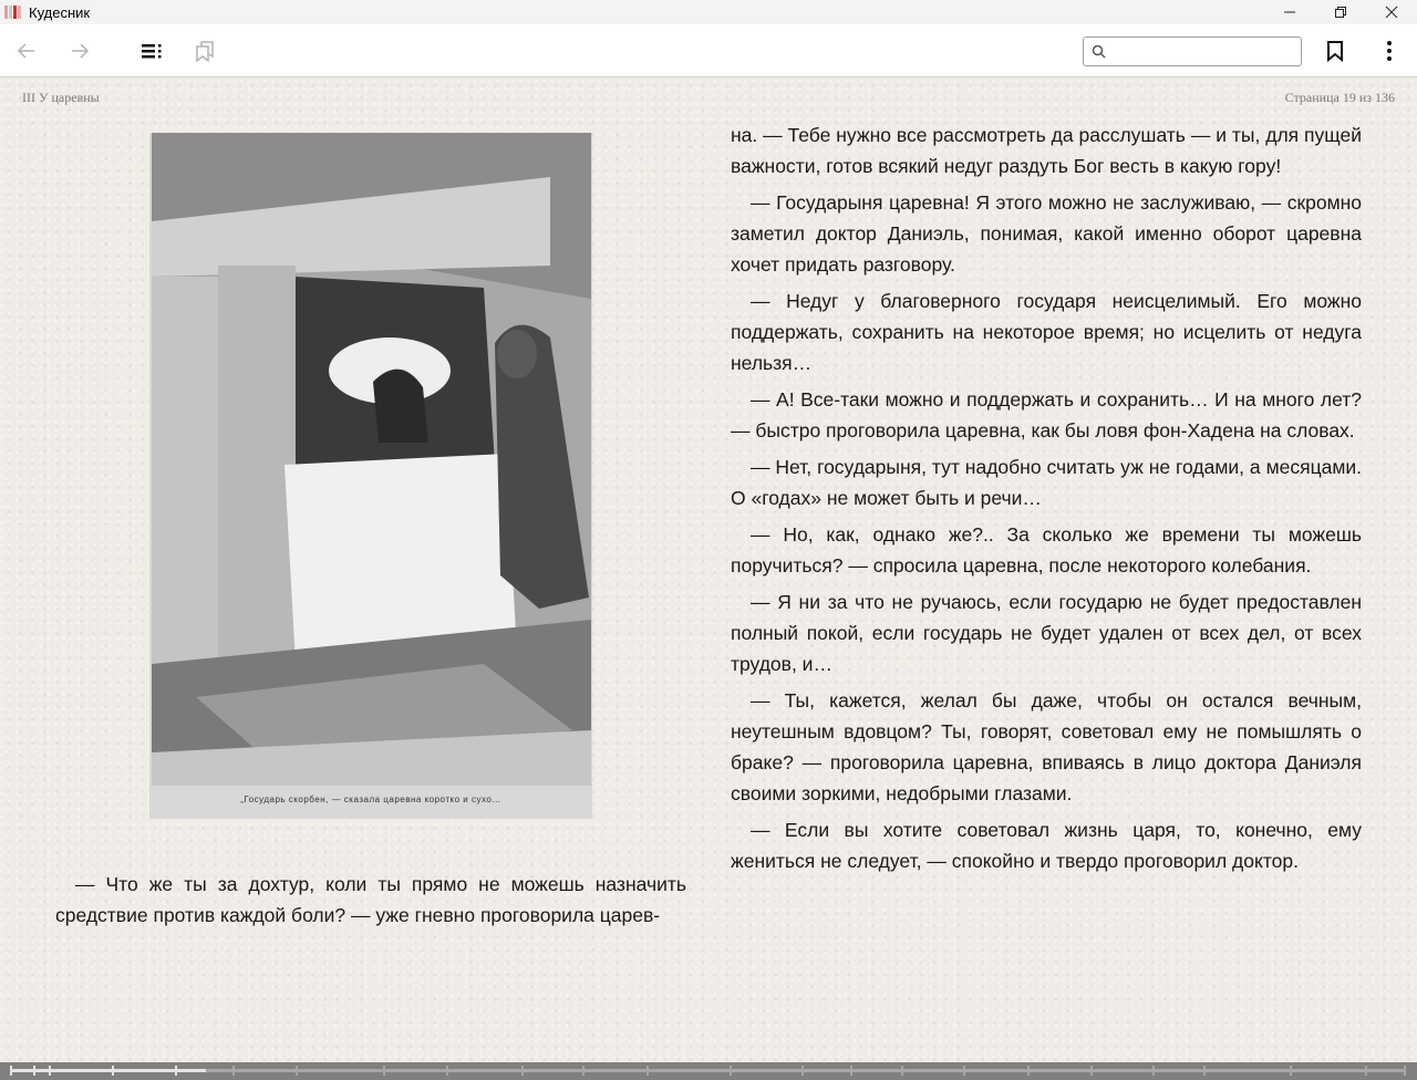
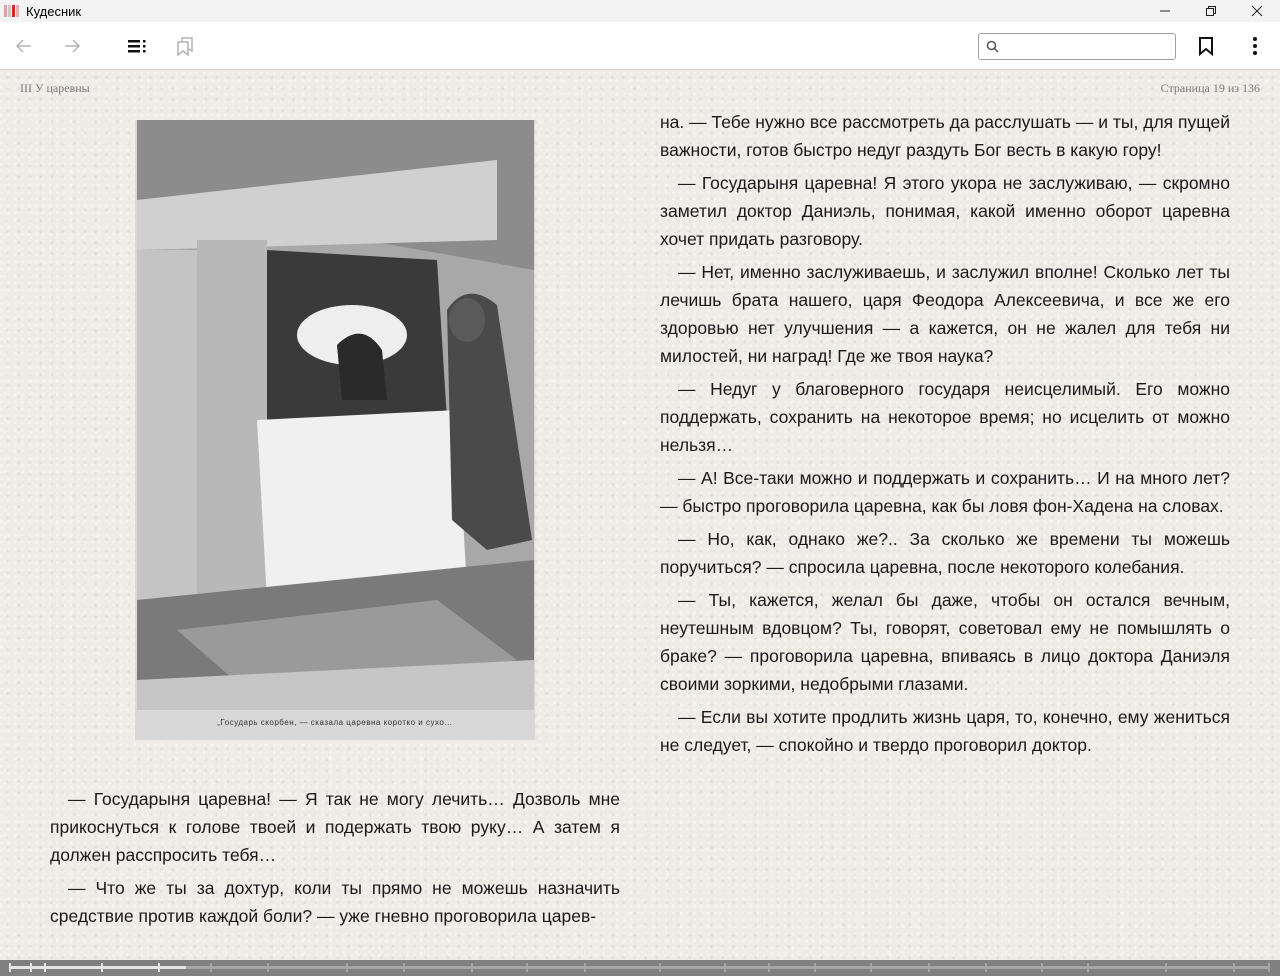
  Кудесник
  III У царевны
  Страница 19 из 136
  „Государь скорбен, — сказала царевна коротко и сухо…
+ — Государыня царевна! — Я так не могу лечить… Дозволь мне прикоснуться к голове твоей и подержать твою руку… А затем я должен расспросить тебя…
  — Что же ты за дохтур, коли ты прямо не можешь назначить средствие против каждой боли? — уже гневно проговорила царев-
- на. — Тебе нужно все рассмотреть да расслушать — и ты, для пущей важности, готов всякий недуг раздуть Бог весть в какую гору!
+ на. — Тебе нужно все рассмотреть да расслушать — и ты, для пущей важности, готов быстро недуг раздуть Бог весть в какую гору!
- — Государыня царевна! Я этого можно не заслуживаю, — скромно заметил доктор Даниэль, понимая, какой именно оборот царевна хочет придать разговору.
+ — Государыня царевна! Я этого укора не заслуживаю, — скромно заметил доктор Даниэль, понимая, какой именно оборот царевна хочет придать разговору.
+ — Нет, именно заслуживаешь, и заслужил вполне! Сколько лет ты лечишь брата нашего, царя Феодора Алексеевича, и все же его здоровью нет улучшения — а кажется, он не жалел для тебя ни милостей, ни наград! Где же твоя наука?
- — Недуг у благоверного государя неисцелимый. Его можно поддержать, сохранить на некоторое время; но исцелить от недуга нельзя…
+ — Недуг у благоверного государя неисцелимый. Его можно поддержать, сохранить на некоторое время; но исцелить от можно нельзя…
  — А! Все-таки можно и поддержать и сохранить… И на много лет? — быстро проговорила царевна, как бы ловя фон-Хадена на словах.
- — Нет, государыня, тут надобно считать уж не годами, а месяцами. О «годах» не может быть и речи…
  — Но, как, однако же?.. За сколько же времени ты можешь поручиться? — спросила царевна, после некоторого колебания.
- — Я ни за что не ручаюсь, если государю не будет предоставлен полный покой, если государь не будет удален от всех дел, от всех трудов, и…
  — Ты, кажется, желал бы даже, чтобы он остался вечным, неутешным вдовцом? Ты, говорят, советовал ему не помышлять о браке? — проговорила царевна, впиваясь в лицо доктора Даниэля своими зоркими, недобрыми глазами.
- — Если вы хотите советовал жизнь царя, то, конечно, ему жениться не следует, — спокойно и твердо проговорил доктор.
+ — Если вы хотите продлить жизнь царя, то, конечно, ему жениться не следует, — спокойно и твердо проговорил доктор.
